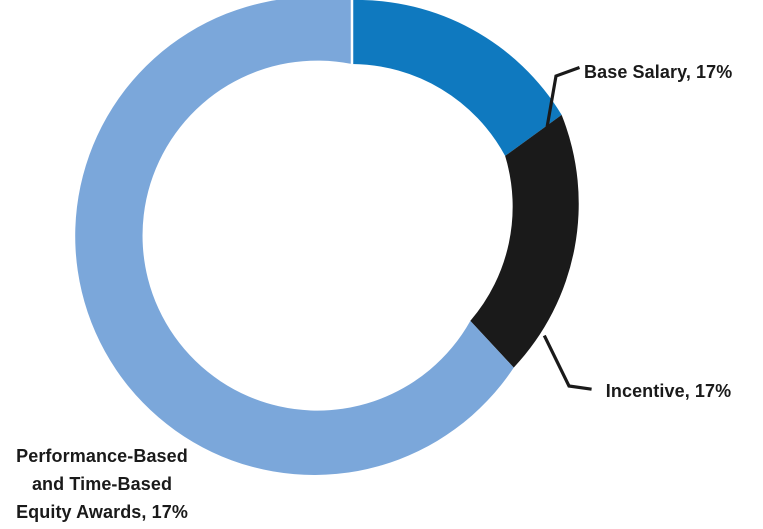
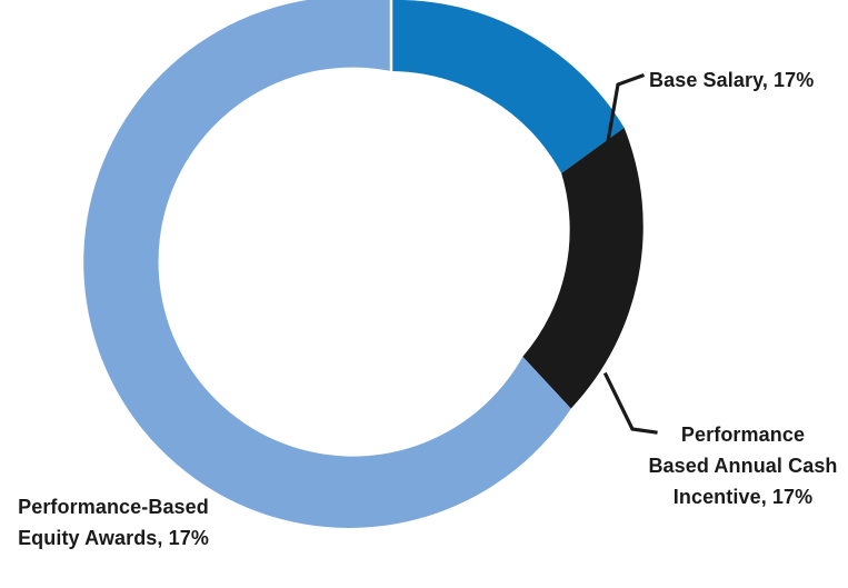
  Base Salary, 17%
+ Performance
+ Based Annual Cash
  Incentive, 17%
  Performance-Based
- and Time-Based
  Equity Awards, 17%
